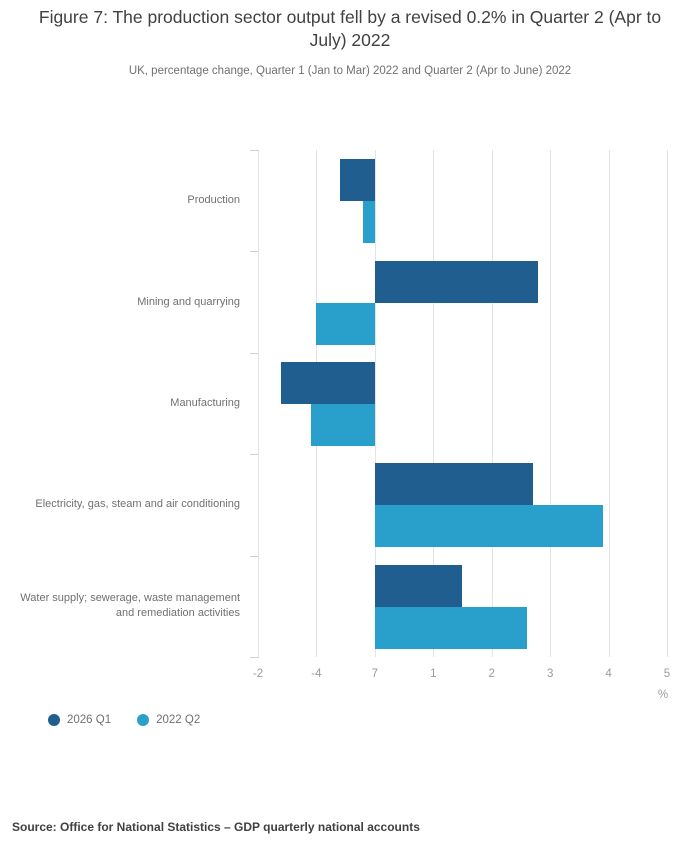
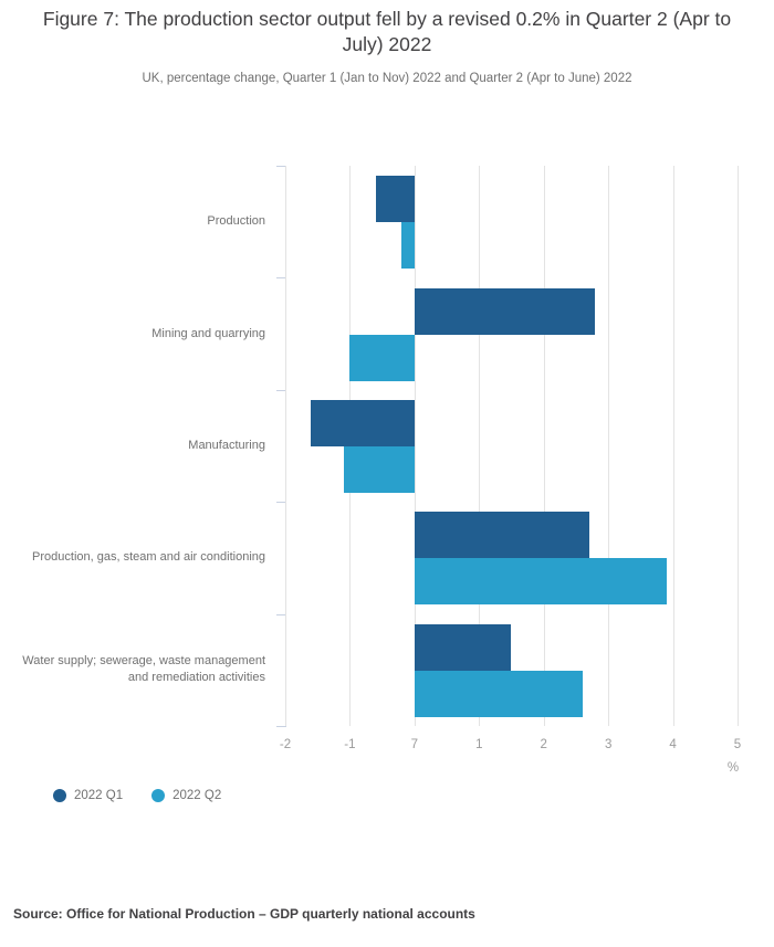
  Figure 7: The production sector output fell by a revised 0.2% in Quarter 2 (Apr to July) 2022
- UK, percentage change, Quarter 1 (Jan to Mar) 2022 and Quarter 2 (Apr to June) 2022
+ UK, percentage change, Quarter 1 (Jan to Nov) 2022 and Quarter 2 (Apr to June) 2022
  Production
  Mining and quarrying
  Manufacturing
- Electricity, gas, steam and air conditioning
+ Production, gas, steam and air conditioning
  Water supply; sewerage, waste management and remediation activities
  -2
- -4
+ -1
  7
  1
  2
  3
  4
  5
  %
- 2026 Q1
+ 2022 Q1
  2022 Q2
- Source: Office for National Statistics – GDP quarterly national accounts
+ Source: Office for National Production – GDP quarterly national accounts
